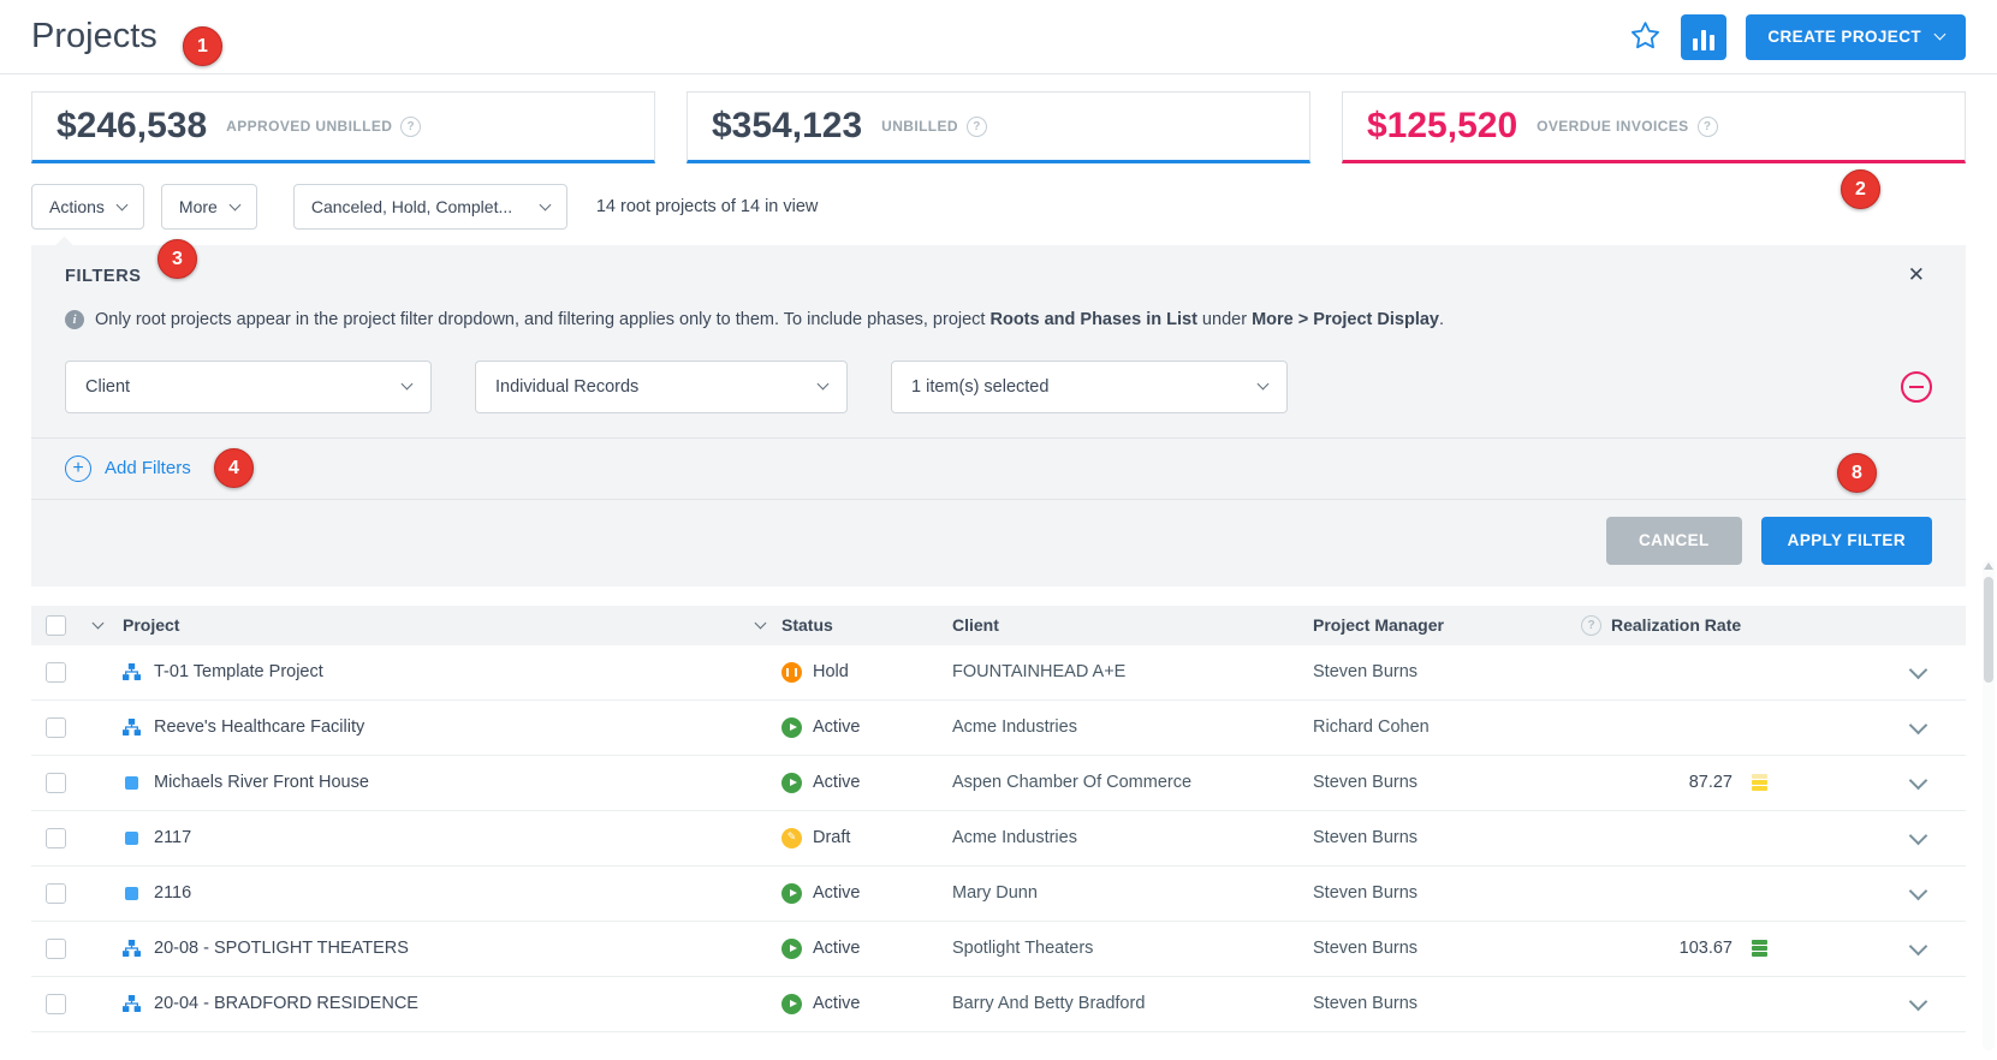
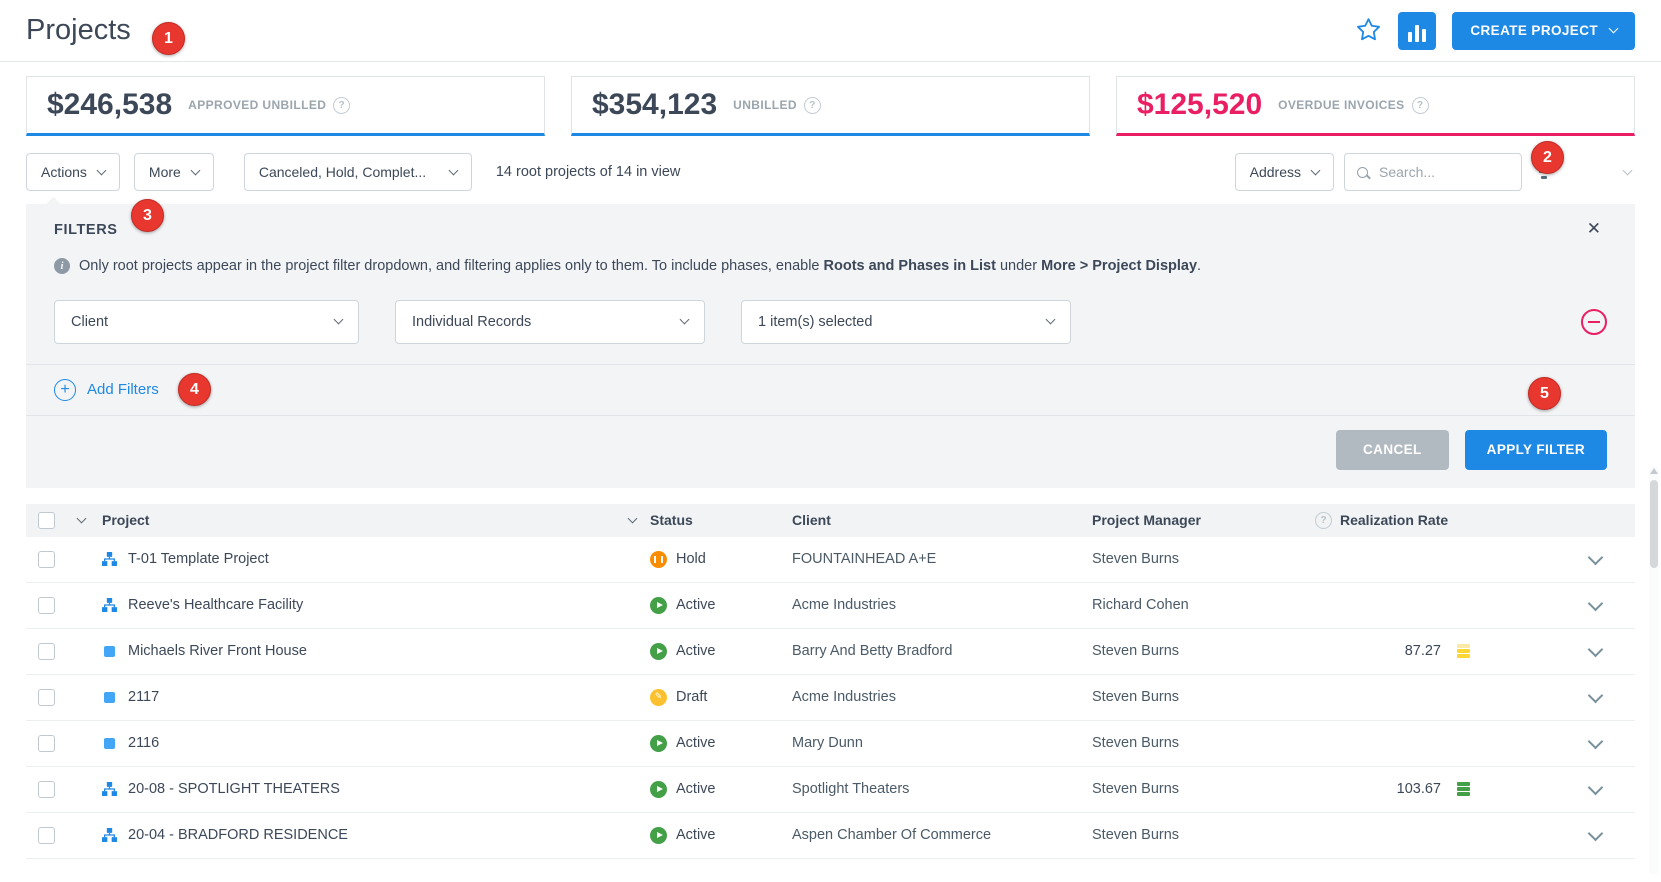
  Projects
  CREATE PROJECT
  $246,538
  APPROVED UNBILLED
  ?
  $354,123
  UNBILLED
  ?
  $125,520
  OVERDUE INVOICES
  ?
  Actions
  More
  Canceled, Hold, Complet...
  14 root projects of 14 in view
+ Address
+ Search...
  FILTERS
  ✕
  i
- Only root projects appear in the project filter dropdown, and filtering applies only to them. To include phases, project Roots and Phases in List under More > Project Display.
+ Only root projects appear in the project filter dropdown, and filtering applies only to them. To include phases, enable Roots and Phases in List under More > Project Display.
  Client
  Individual Records
  1 item(s) selected
  +
  Add Filters
  CANCEL
  APPLY FILTER
  Project
  Status
  Client
  Project Manager
  ?
  Realization Rate
  T-01 Template Project
  Hold
  FOUNTAINHEAD A+E
  Steven Burns
  Reeve's Healthcare Facility
  Active
  Acme Industries
  Richard Cohen
  Michaels River Front House
  Active
- Aspen Chamber Of Commerce
+ Barry And Betty Bradford
  Steven Burns
  87.27
  2117
  Draft
  Acme Industries
  Steven Burns
  2116
  Active
  Mary Dunn
  Steven Burns
  20-08 - SPOTLIGHT THEATERS
  Active
  Spotlight Theaters
  Steven Burns
  103.67
  20-04 - BRADFORD RESIDENCE
  Active
- Barry And Betty Bradford
+ Aspen Chamber Of Commerce
  Steven Burns
  1
  2
  3
  4
- 8
+ 5
